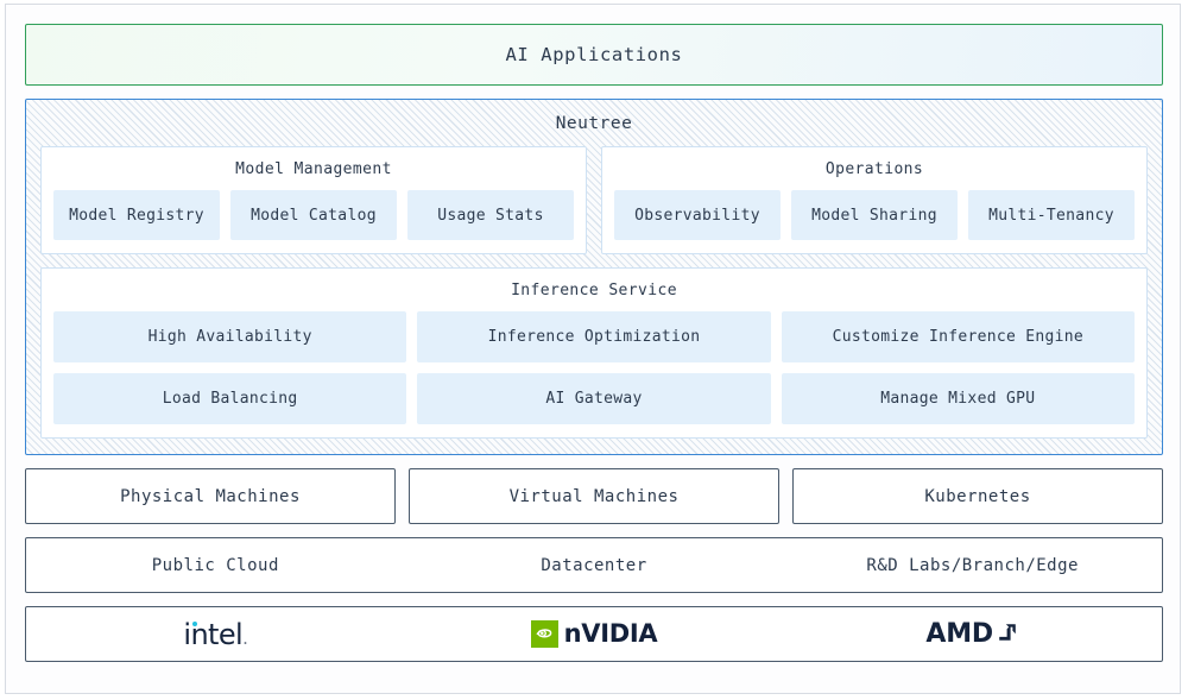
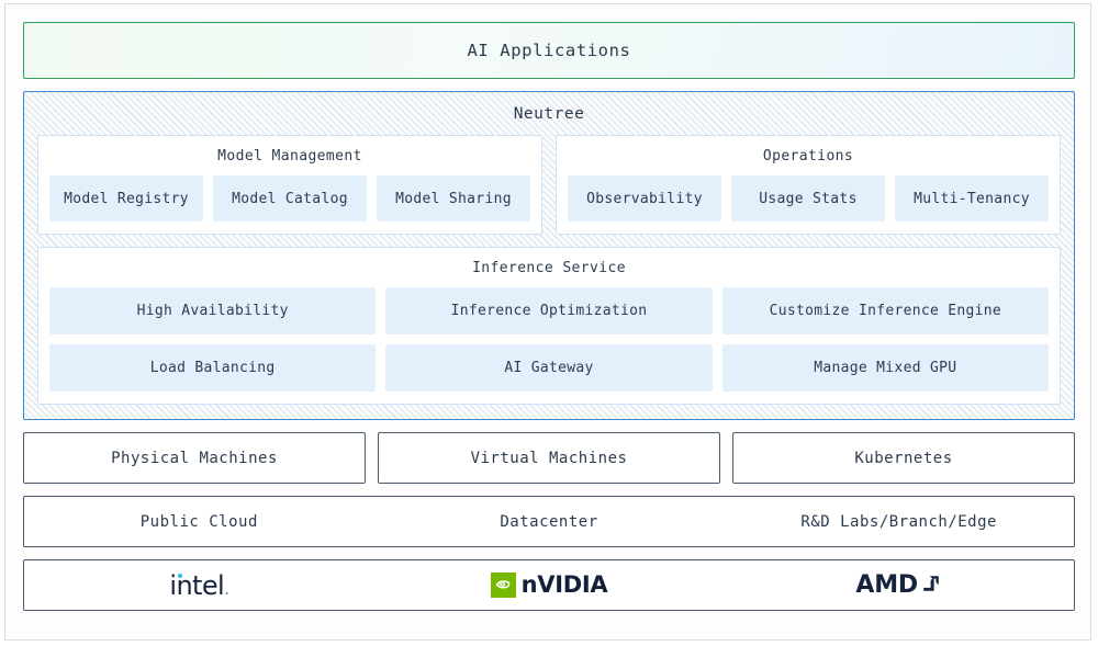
  AI Applications
  Neutree
  Model Management
  Model Registry
  Model Catalog
- Usage Stats
+ Model Sharing
  Operations
  Observability
- Model Sharing
+ Usage Stats
  Multi-Tenancy
  Inference Service
  High Availability
  Inference Optimization
  Customize Inference Engine
  Load Balancing
  AI Gateway
  Manage Mixed GPU
  Physical Machines
  Virtual Machines
  Kubernetes
  Public Cloud
  Datacenter
  R&D Labs/Branch/Edge
  intel.
  nVIDIA
  AMD
